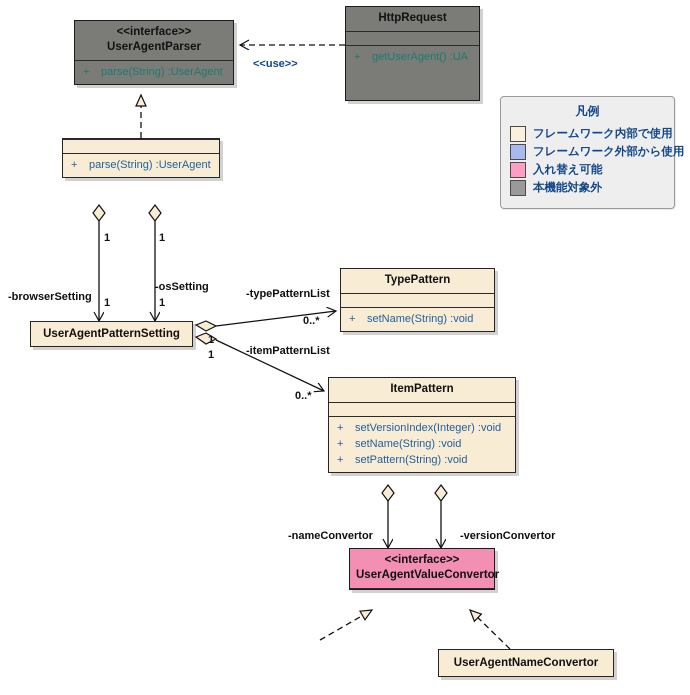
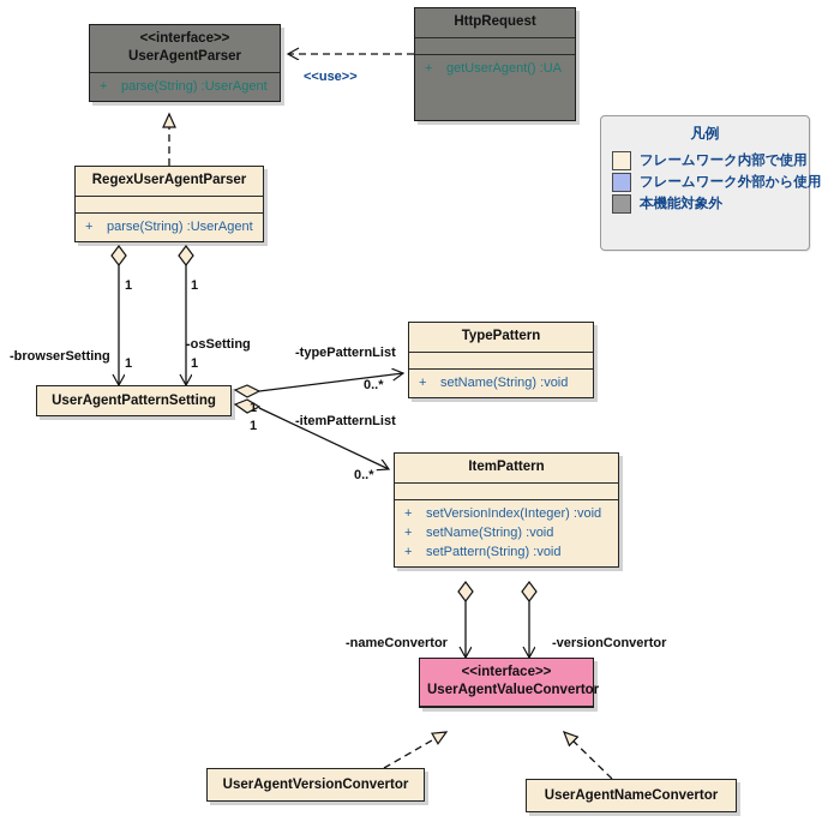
  <<interface>>
  UserAgentParser
  + parse(String) :UserAgent
  HttpRequest
  + getUserAgent() :UA
+ RegexUserAgentParser
  + parse(String) :UserAgent
  UserAgentPatternSetting
  TypePattern
  + setName(String) :void
  ItemPattern
  + setVersionIndex(Integer) :void
  + setName(String) :void
  + setPattern(String) :void
  <<interface>>
  UserAgentValueConvertor
+ UserAgentVersionConvertor
  UserAgentNameConvertor
  <<use>>
  -browserSetting
  -osSetting
  -typePatternList
  -itemPatternList
  -nameConvertor
  -versionConvertor
  1
  1
  1
  1
  1
  1
  0..*
  0..*
  凡例
  フレームワーク内部で使用
  フレームワーク外部から使用
- 入れ替え可能
  本機能対象外
